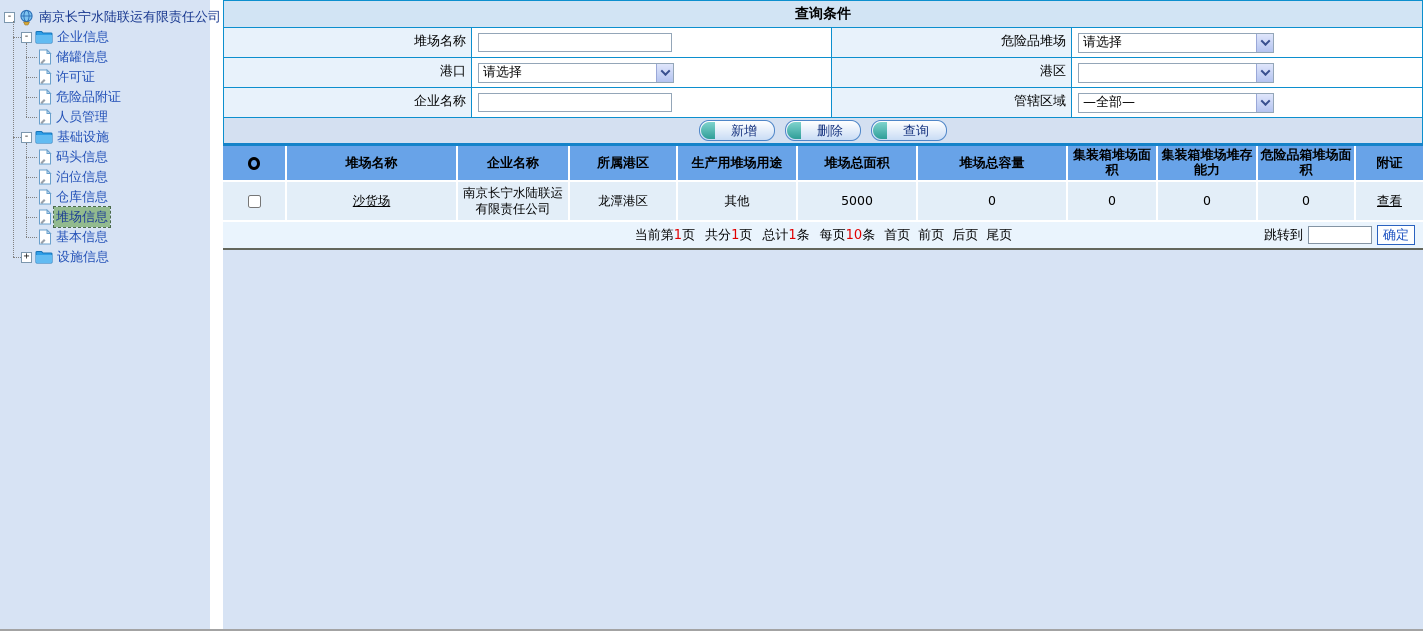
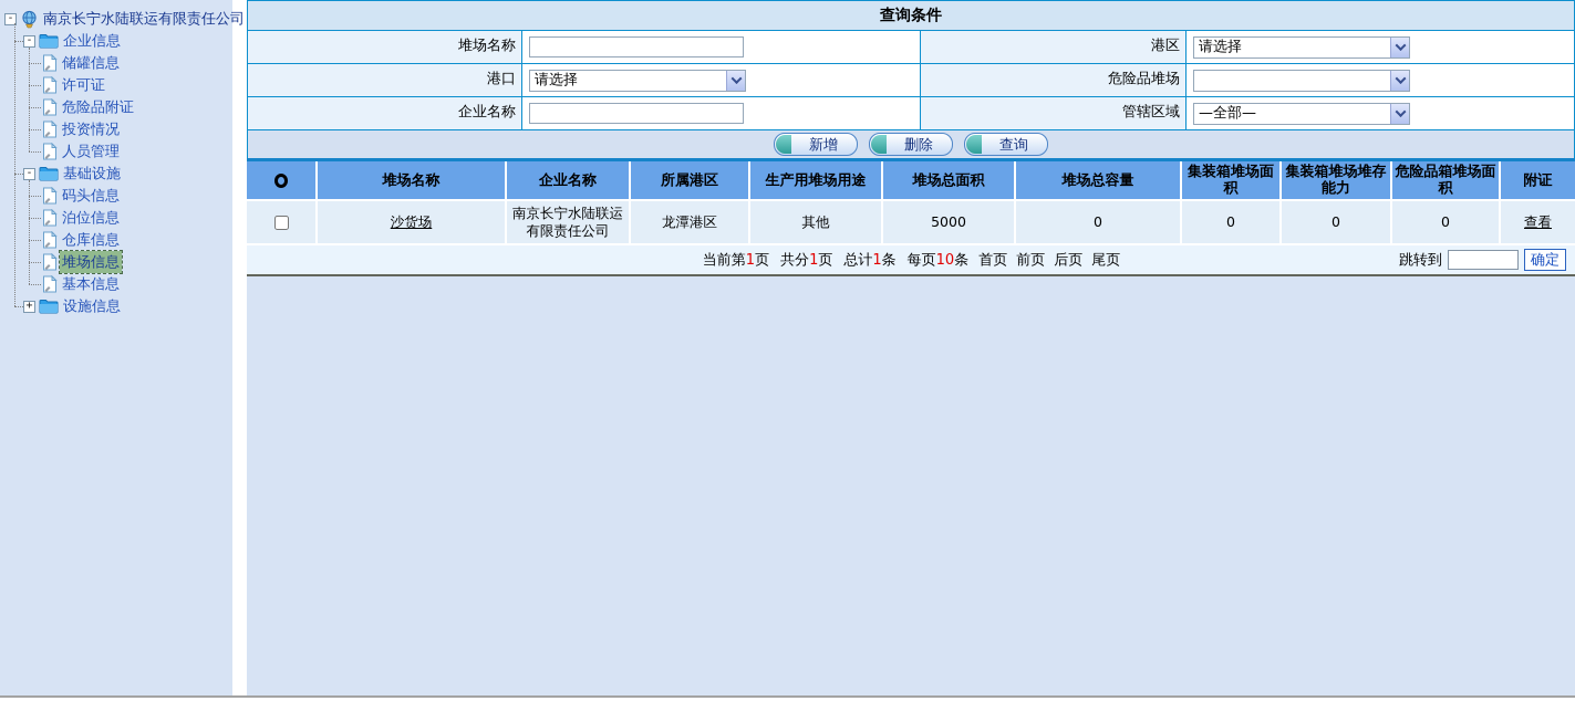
  -
  南京长宁水陆联运有限责任公司
  -
  企业信息
  储罐信息
  许可证
  危险品附证
+ 投资情况
  人员管理
  -
  基础设施
  码头信息
  泊位信息
  仓库信息
  堆场信息
  基本信息
  +
  设施信息
  查询条件
  堆场名称
- 危险品堆场
+ 港区
  请选择
  港口
  请选择
- 港区
+ 危险品堆场
  企业名称
  管辖区域
  —全部—
  新增
  删除
  查询
  堆场名称
  企业名称
  所属港区
  生产用堆场用途
  堆场总面积
  堆场总容量
  集装箱堆场面积
  集装箱堆场堆存能力
  危险品箱堆场面积
  附证
  沙货场
  南京长宁水陆联运有限责任公司
  龙潭港区
  其他
  5000
  0
  0
  0
  0
  查看
  当前第1页
  共分1页
  总计1条
  每页10条
  首页
  前页
  后页
  尾页
  跳转到
  确定
